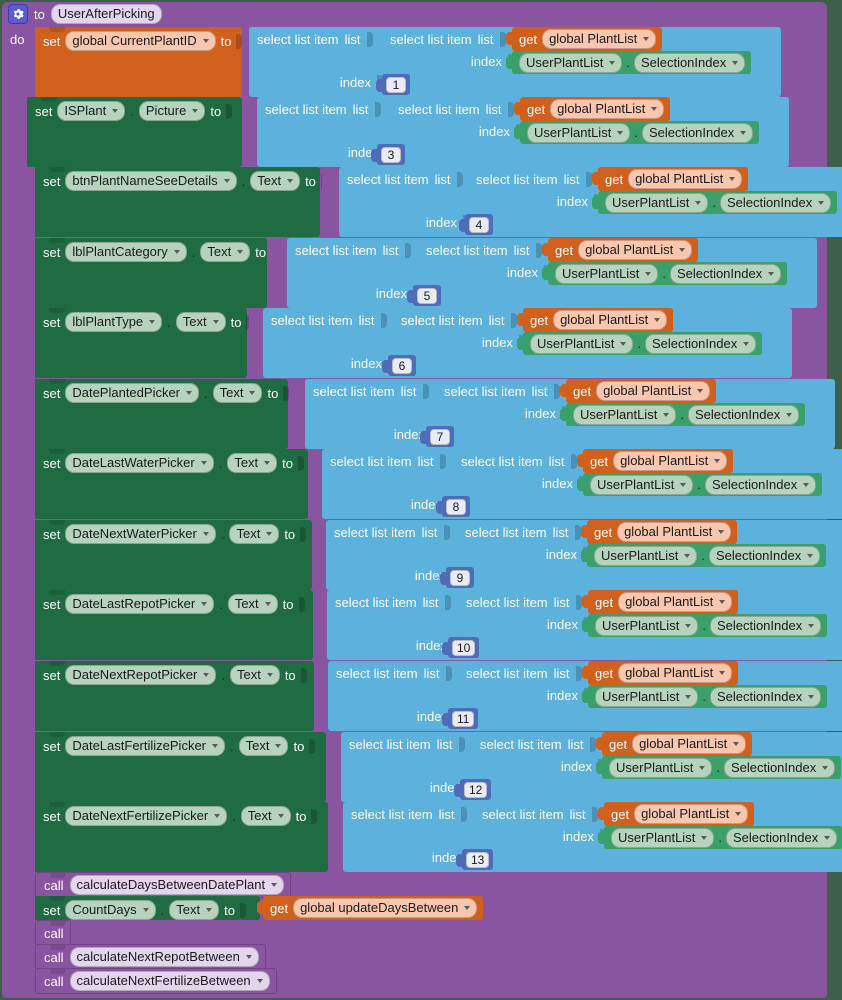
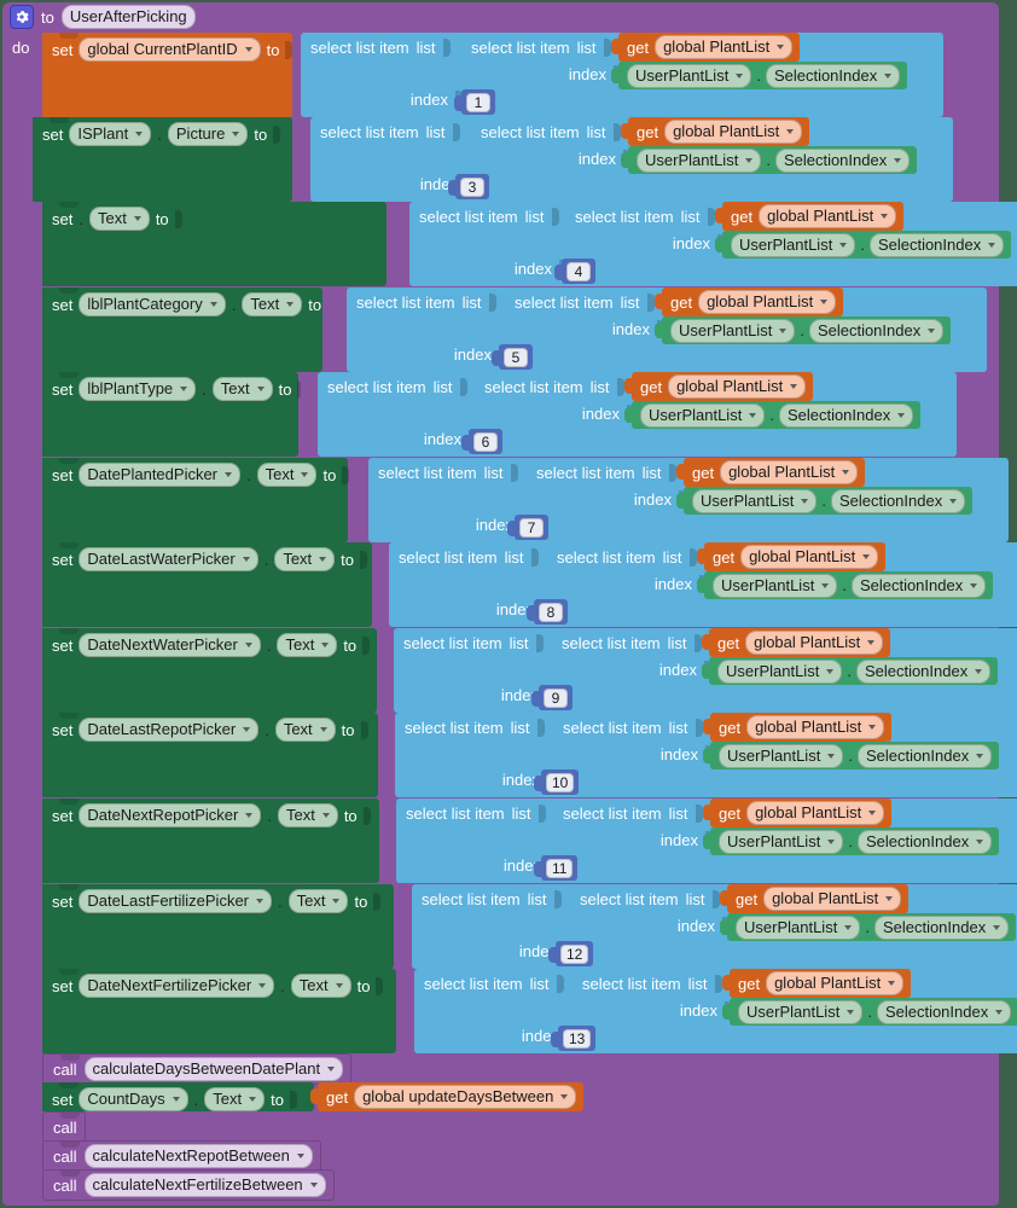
  to
  UserAfterPicking
  do
  set
  global CurrentPlantID
  to
  select list item
  list
  index
  select list item
  list
  index
  get
  global PlantList
  UserPlantList
  .
  SelectionIndex
  1
  set
  ISPlant
  .
  Picture
  to
  select list item
  list
  inde
  select list item
  list
  index
  get
  global PlantList
  UserPlantList
  .
  SelectionIndex
  3
  set
- btnPlantNameSeeDetails
  .
  Text
  to
  select list item
  list
  index
  select list item
  list
  index
  get
  global PlantList
  UserPlantList
  .
  SelectionIndex
  4
  set
  lblPlantCategory
  .
  Text
  to
  select list item
  list
  index
  select list item
  list
  index
  get
  global PlantList
  UserPlantList
  .
  SelectionIndex
  5
  set
  lblPlantType
  .
  Text
  to
  select list item
  list
  index
  select list item
  list
  index
  get
  global PlantList
  UserPlantList
  .
  SelectionIndex
  6
  set
  DatePlantedPicker
  .
  Text
  to
  select list item
  list
  inde
  select list item
  list
  index
  get
  global PlantList
  UserPlantList
  .
  SelectionIndex
  7
  set
  DateLastWaterPicker
  .
  Text
  to
  select list item
  list
  inde
  select list item
  list
  index
  get
  global PlantList
  UserPlantList
  .
  SelectionIndex
  8
  set
  DateNextWaterPicker
  .
  Text
  to
  select list item
  list
  inde
  select list item
  list
  index
  get
  global PlantList
  UserPlantList
  .
  SelectionIndex
  9
  set
  DateLastRepotPicker
  .
  Text
  to
  select list item
  list
  inde
  select list item
  list
  index
  get
  global PlantList
  UserPlantList
  .
  SelectionIndex
  10
  set
  DateNextRepotPicker
  .
  Text
  to
  select list item
  list
  inde
  select list item
  list
  index
  get
  global PlantList
  UserPlantList
  .
  SelectionIndex
  11
  set
  DateLastFertilizePicker
  .
  Text
  to
  select list item
  list
  inde
  select list item
  list
  index
  get
  global PlantList
  UserPlantList
  .
  SelectionIndex
  12
  set
  DateNextFertilizePicker
  .
  Text
  to
  select list item
  list
  inde
  select list item
  list
  index
  get
  global PlantList
  UserPlantList
  .
  SelectionIndex
  13
  call
  calculateDaysBetweenDatePlant
  set
  CountDays
  .
  Text
  to
  get
  global updateDaysBetween
  call
  call
  calculateNextRepotBetween
  call
  calculateNextFertilizeBetween
